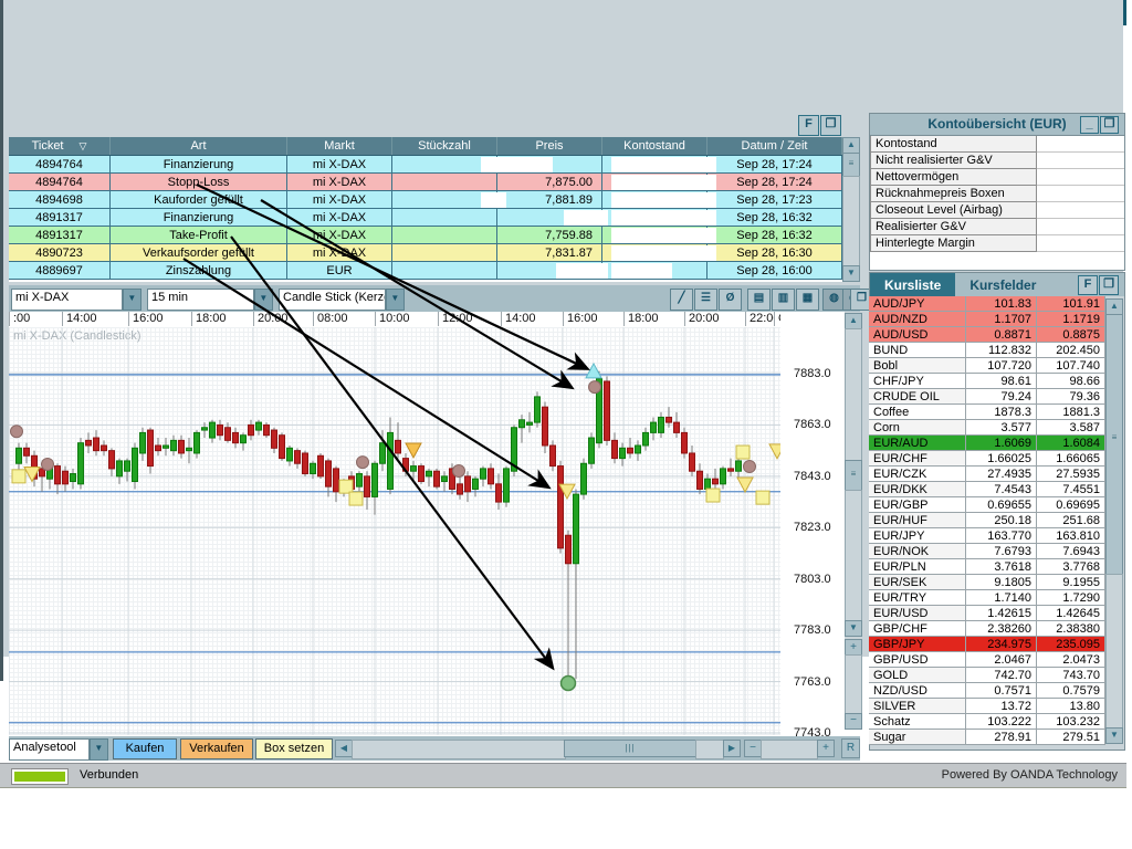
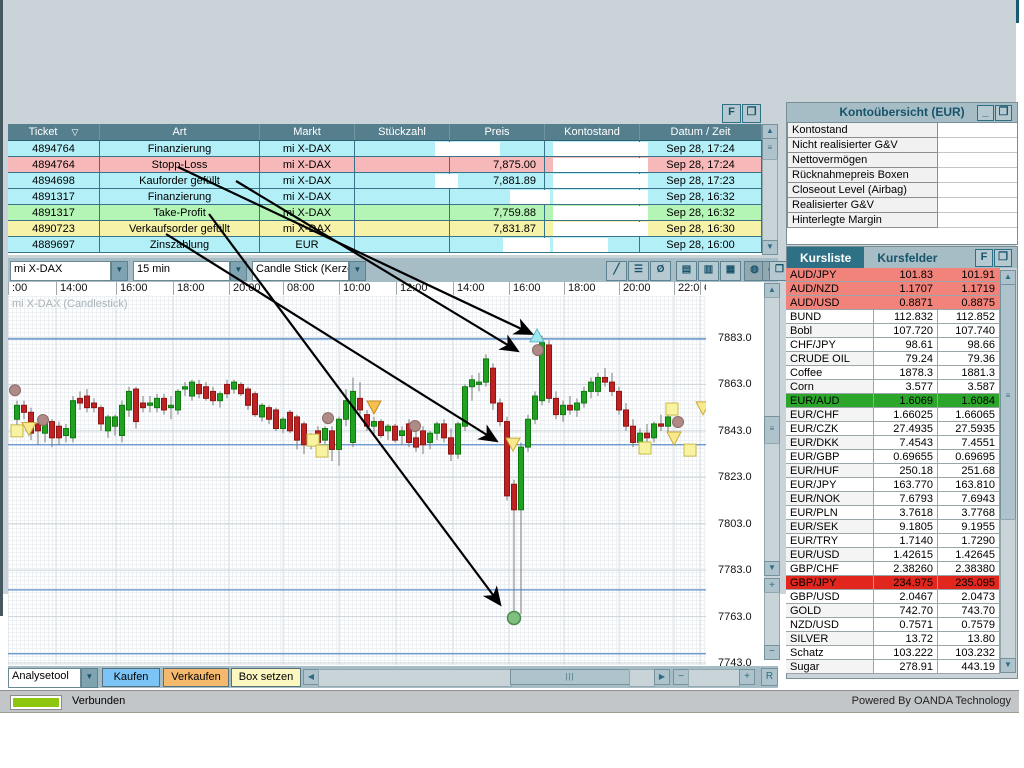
  F
  ❐
  Ticket
  ▽
  Art
  Markt
  Stückzahl
  Preis
  Kontostand
  Datum / Zeit
  4894764
  Finanzierung
  mi X-DAX
  Sep 28, 17:24
  4894764
  Stopp-Loss
  mi X-DAX
  7,875.00
  Sep 28, 17:24
  4894698
  Kauforder gellt
  mi X-DAX
  7,881.89
  Sep 28, 17:23
  4891317
  Finanzierung
  mi X-DAX
  Sep 28, 16:32
  4891317
  Take-Profit
  i X-DAX
  7,759.88
  Sep 28, 16:32
  4890723
  Verkaufsorder gefllt
  mi XDAX
  7,831.87
  Sep 28, 16:30
  4889697
  Zinszahlung
  EUR
  Sep 28, 16:00
  ▲
  ≡
  ▼
  mi X-DAX
  ▼
  15 min
  ▼
  Candle Stick (Kerz
  ▼
  ╱
  ☰
  Ø
  ▤
  ▥
  ▦
  ◍
  ❐
  :00
  14:00
  16:00
  18:00
  20:0
  08:00
  10:00
  1200
  14:00
  16:00
  18:00
  20:00
  22:0
  mi X-DAX (Candlestik)
  7883.0
  7863.0
  7843.0
  7823.0
  7803.0
  7783.0
  7763.0
  7743.0
  ▲
  ≡
  ▼
  +
  −
  Analysetool
  ▼
  Kaufen
  Verkaufen
  Box setzen
  ◀
  |||
  ▶
  −
  +
  R
  Kontoübersicht (EUR)
  _
  ❐
  Kontostand
  Nicht realisierter G&V
  Nettovermögen
  Rücknahmepreis Boxen
  Closeout Level (Airbag)
  Realisierter G&V
  Hinterlegte Margin
  Kursliste
  Kursfelder
  F
  ❐
  AUD/JPY
  101.83
  101.91
  AUD/NZD
  1.1707
  1.1719
  AUD/USD
  0.8871
  0.8875
  BUND
  112.832
- 202.450
+ 112.852
  Bobl
  107.720
  107.740
  CHF/JPY
  98.61
  98.66
  CRUDE OIL
  79.24
  79.36
  Coffee
  1878.3
  1881.3
  Corn
  3.577
  3.587
  EUR/AUD
  1.6069
  1.6084
  EUR/CHF
  1.66025
  1.66065
  EUR/CZK
  27.4935
  27.5935
  EUR/DKK
  7.4543
  7.4551
  EUR/GBP
  0.69655
  0.69695
  EUR/HUF
  250.18
  251.68
  EUR/JPY
  163.770
  163.810
  EUR/NOK
  7.6793
  7.6943
  EUR/PLN
  3.7618
  3.7768
  EUR/SEK
  9.1805
  9.1955
  EUR/TRY
  1.7140
  1.7290
  EUR/USD
  1.42615
  1.42645
  GBP/CHF
  2.38260
  2.38380
  GBP/JPY
  234.975
  235.095
  GBP/USD
  2.0467
  2.0473
  GOLD
  742.70
  743.70
  NZD/USD
  0.7571
  0.7579
  SILVER
  13.72
  13.80
  Schatz
  103.222
  103.232
  Sugar
  278.91
- 279.51
+ 443.19
  ▲
  ≡
  ▼
  Verbunden
  Powered By OANDA Technology
